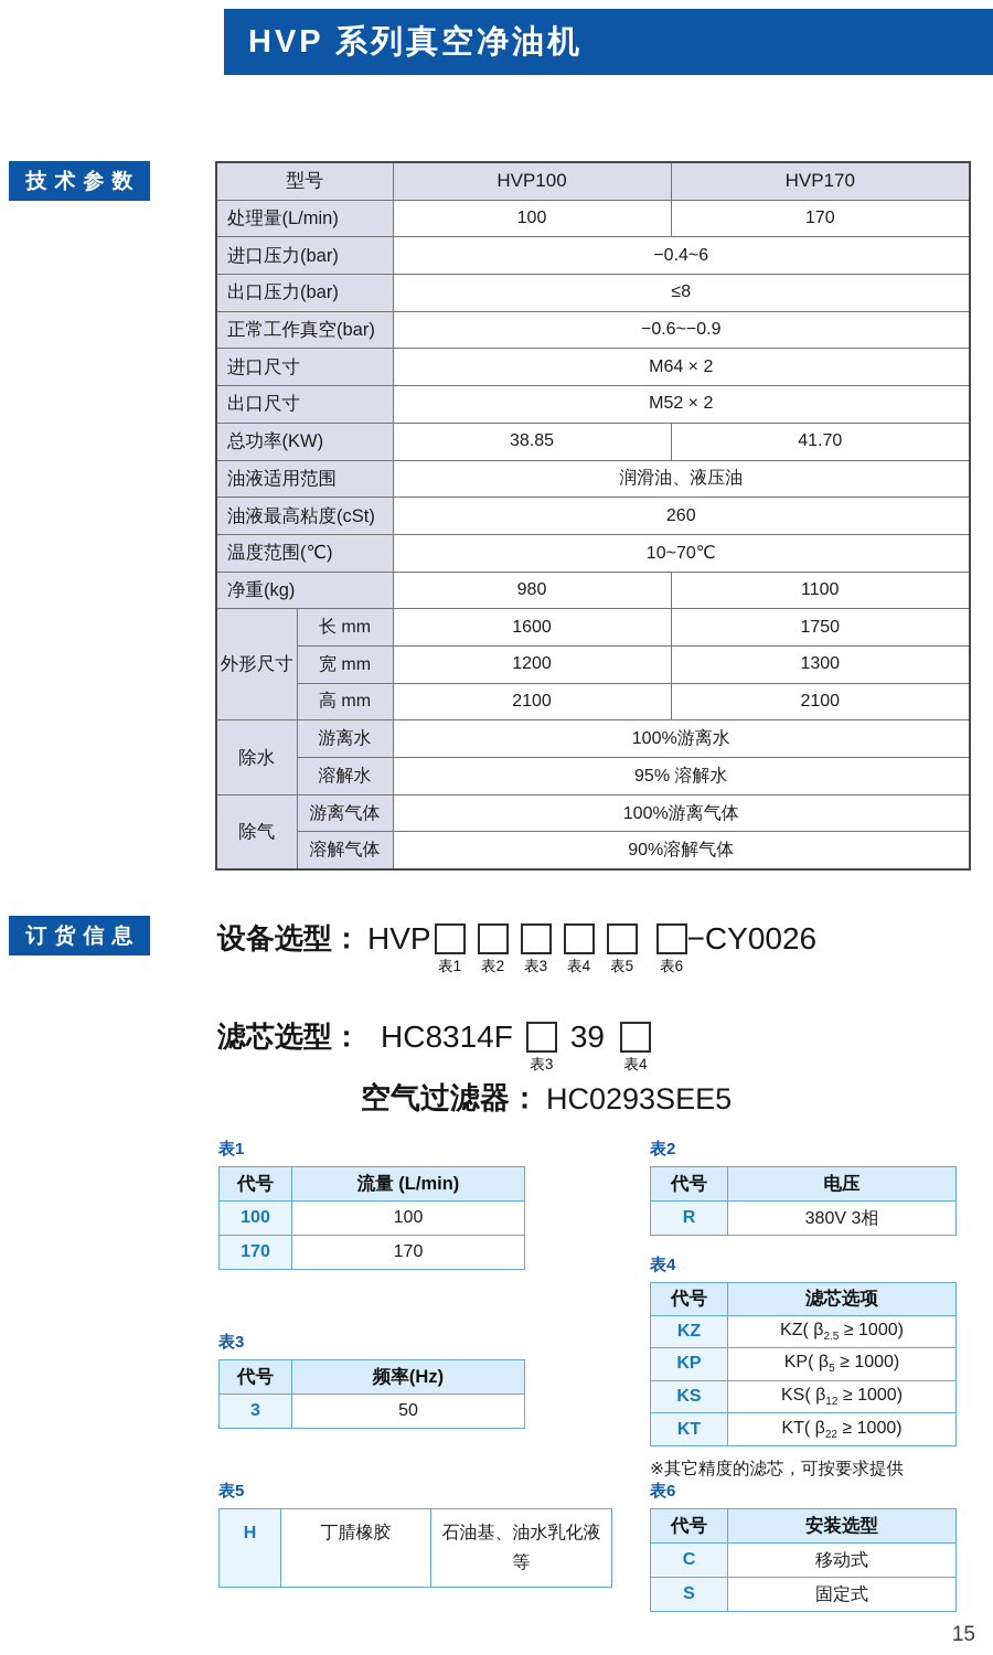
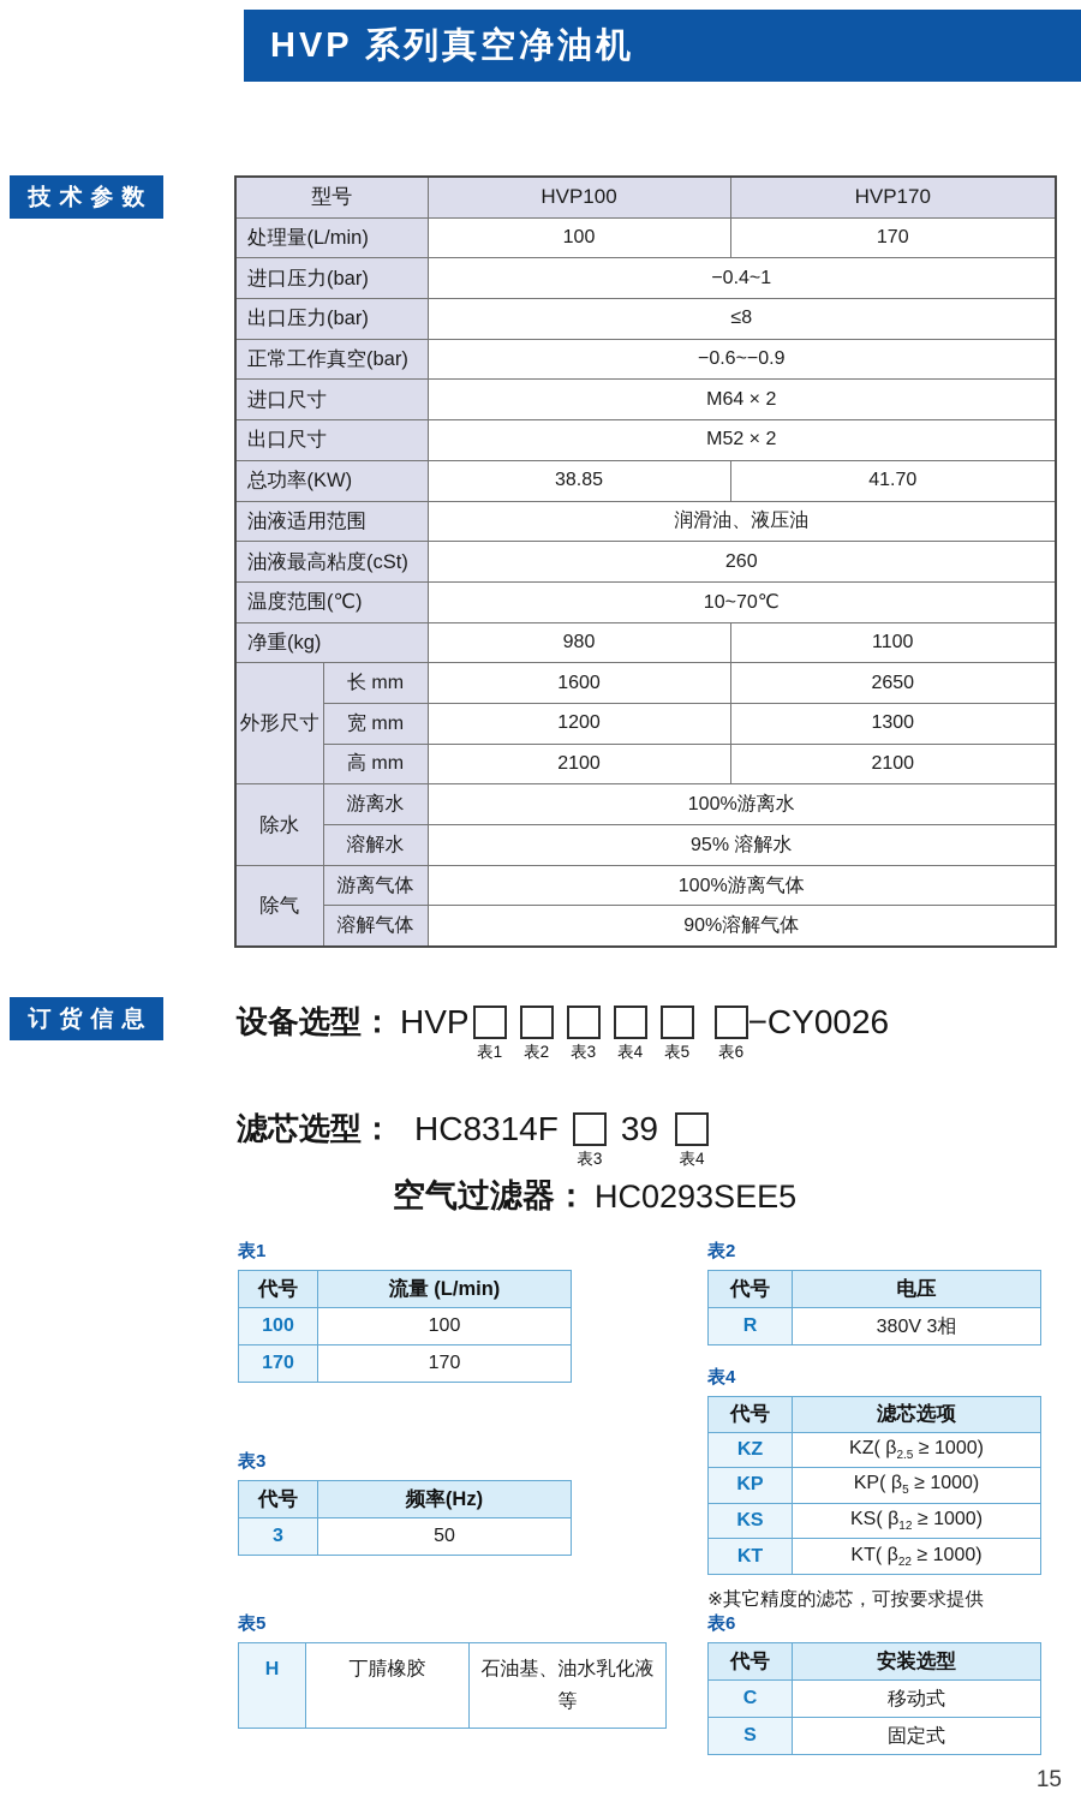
  HVP 系列真空净油机
  技术参数
  订货信息
  型号	HVP100	HVP170
  处理量(L/min)	100	170
- 进口压力(bar)	−0.4~6
+ 进口压力(bar)	−0.4~1
  出口压力(bar)	≤8
  正常工作真空(bar)	−0.6~−0.9
  进口尺寸	M64 × 2
  出口尺寸	M52 × 2
  总功率(KW)	38.85	41.70
  油液适用范围	润滑油、液压油
  油液最高粘度(cSt)	260
  温度范围(℃)	10~70℃
  净重(kg)	980	1100
- 外形尺寸	长 mm	1600	1750
+ 外形尺寸	长 mm	1600	2650
  宽 mm	1200	1300
  高 mm	2100	2100
  除水	游离水	100%游离水
  溶解水	95% 溶解水
  除气	游离气体	100%游离气体
  溶解气体	90%溶解气体
  设备选型：
  HVP
  表1
  表2
  表3
  表4
  表5
  表6
  −CY0026
  滤芯选型：
  HC8314F
  表3
  39
  表4
  空气过滤器：
  HC0293SEE5
  表1
  代号	流量 (L/min)
  100	100
  170	170
  表2
  代号	电压
  R	380V 3相
  表4
  代号	滤芯选项
  KZ	KZ( β2.5 ≥ 1000)
  KP	KP( β5 ≥ 1000)
  KS	KS( β12 ≥ 1000)
  KT	KT( β22 ≥ 1000)
  ※其它精度的滤芯，可按要求提供
  表3
  代号	频率(Hz)
  3	50
  表5
  H	丁腈橡胶	石油基、油水乳化液等
  表6
  代号	安装选型
  C	移动式
  S	固定式
  15
